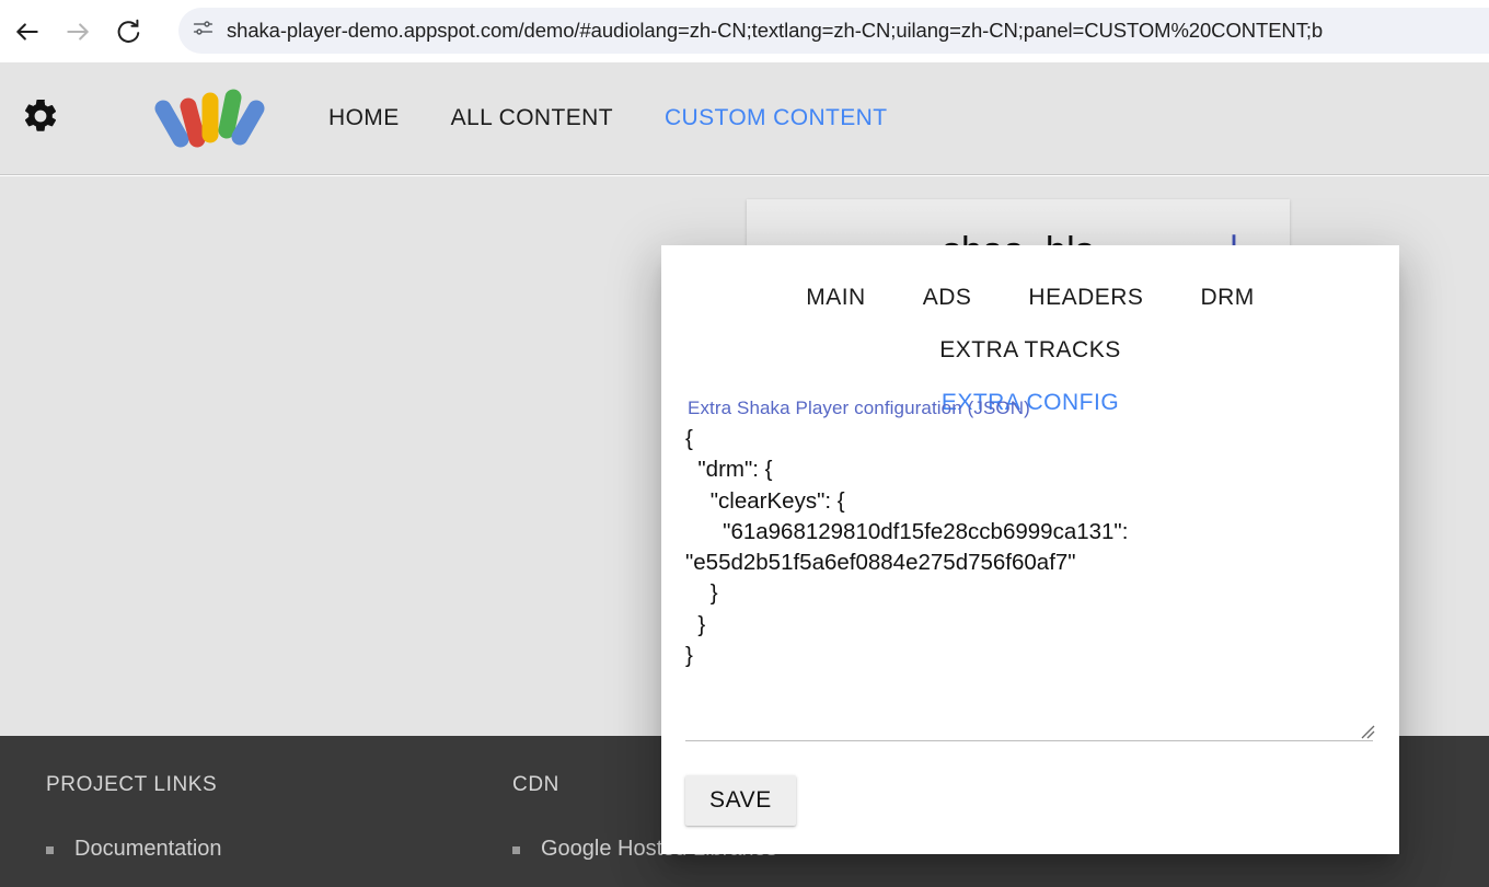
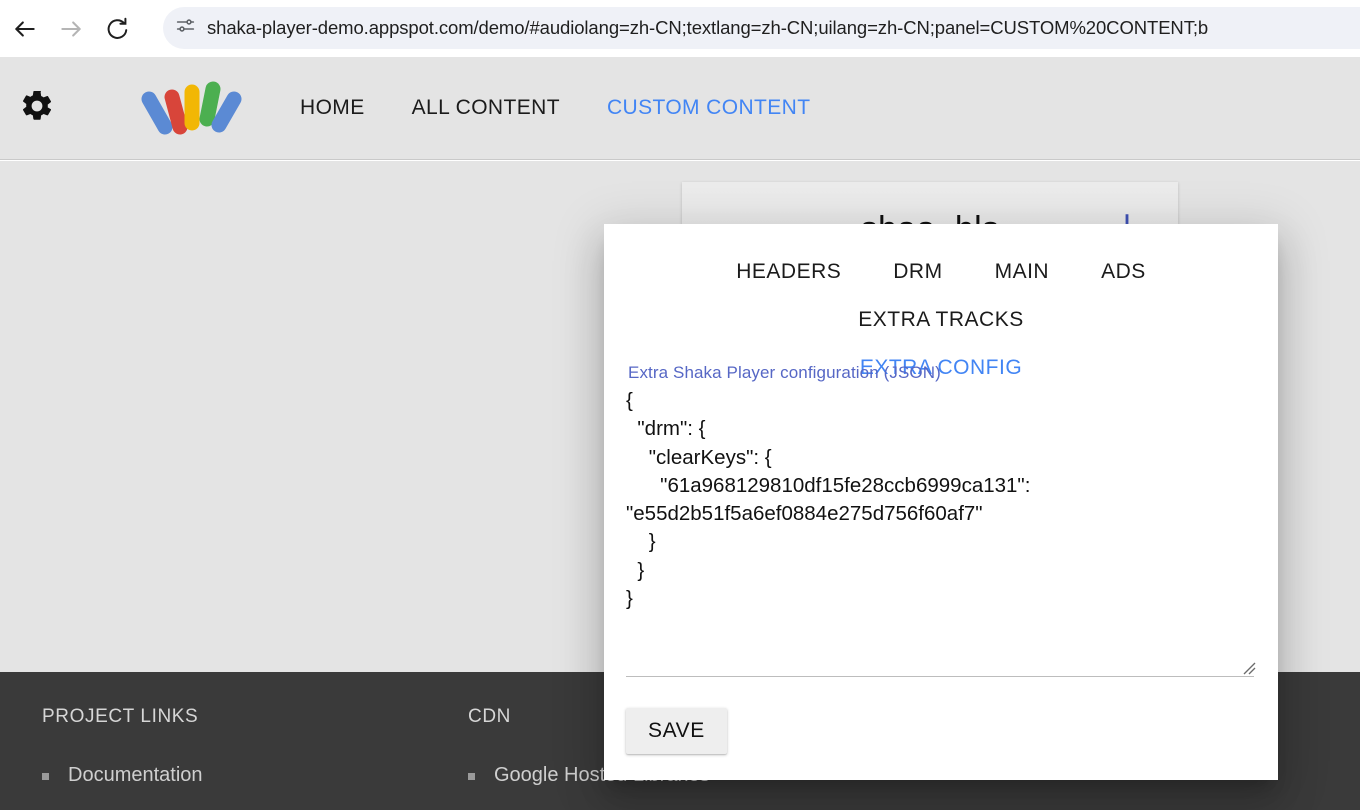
  shaka-player-demo.appspot.com/demo/#audiolang=zh-CN;textlang=zh-CN;uilang=zh-CN;panel=CUSTOM%20CONTENT;b
  HOME
  ALL CONTENT
  CUSTOM CONTENT
  PROJECT LINKS
  Documentation
  CDN
- MAIN
+ HEADERS
- ADS
+ DRM
- HEADERS
+ MAIN
- DRM
+ ADS
  EXTRA TRACKS
  EXTRA CONFIG
  Extra Shaka Player configuration (JSON)
  {
  "drm": {
  "clearKeys": {
  "61a968129810df15fe28ccb6999ca131":
  "e55d2b51f5a6ef0884e275d756f60af7"
  }
  }
  }
  SAVE
